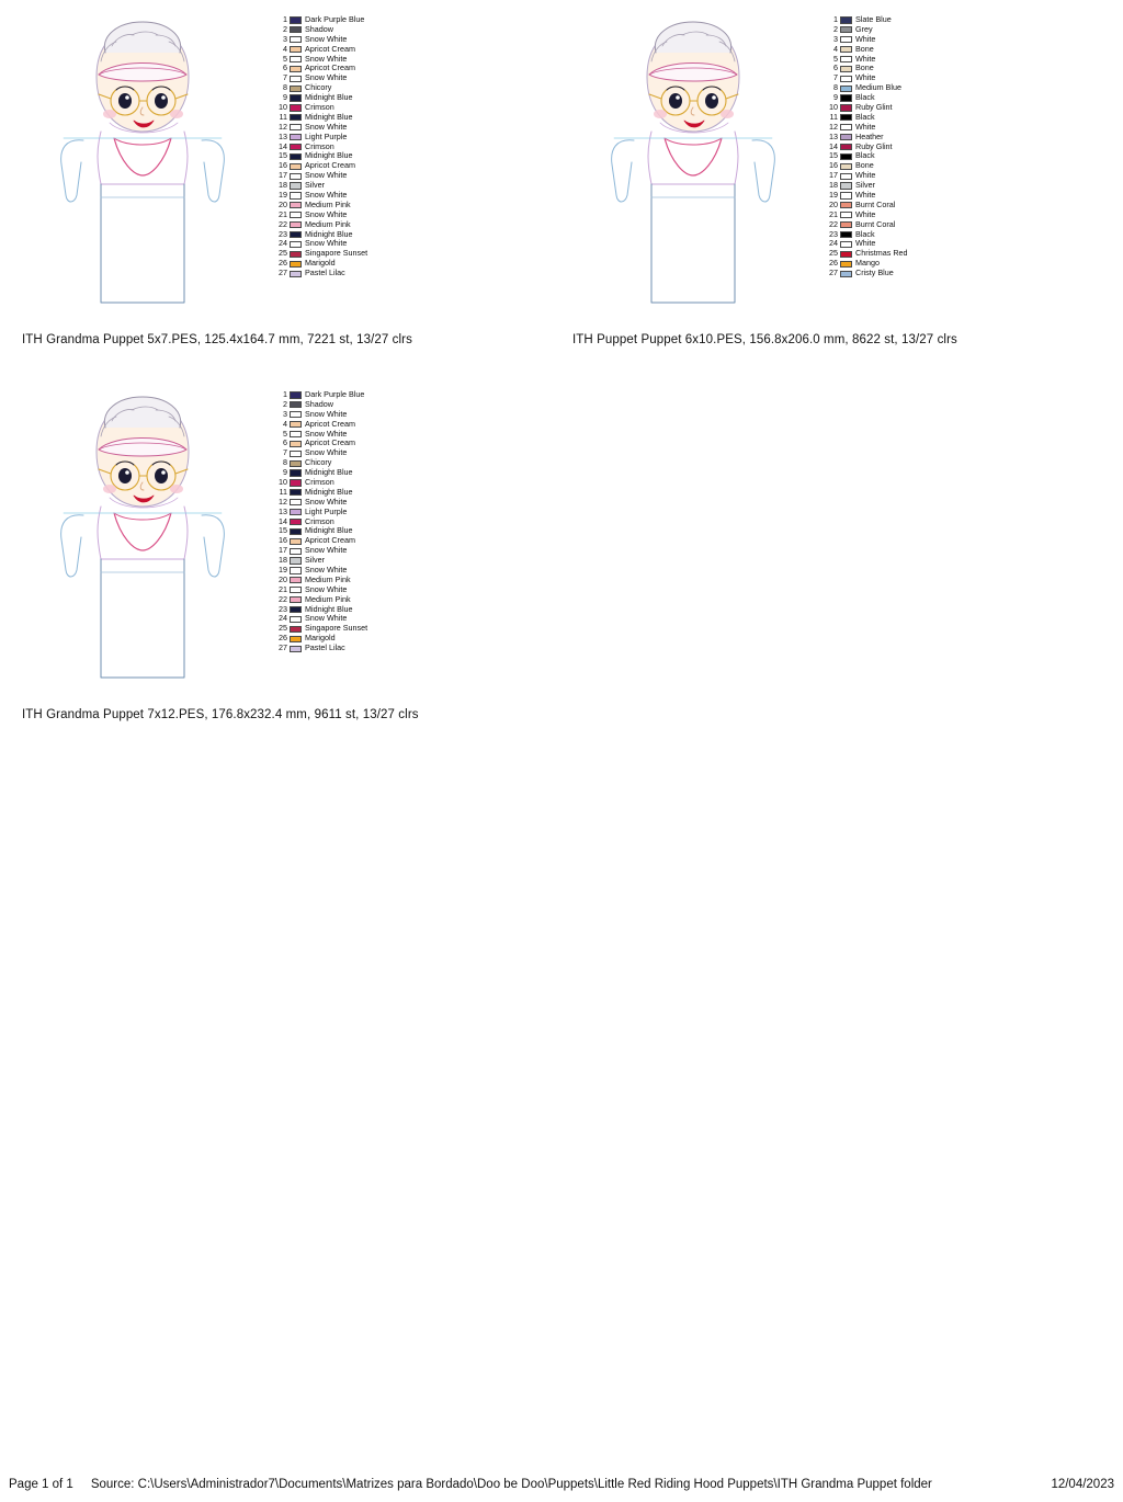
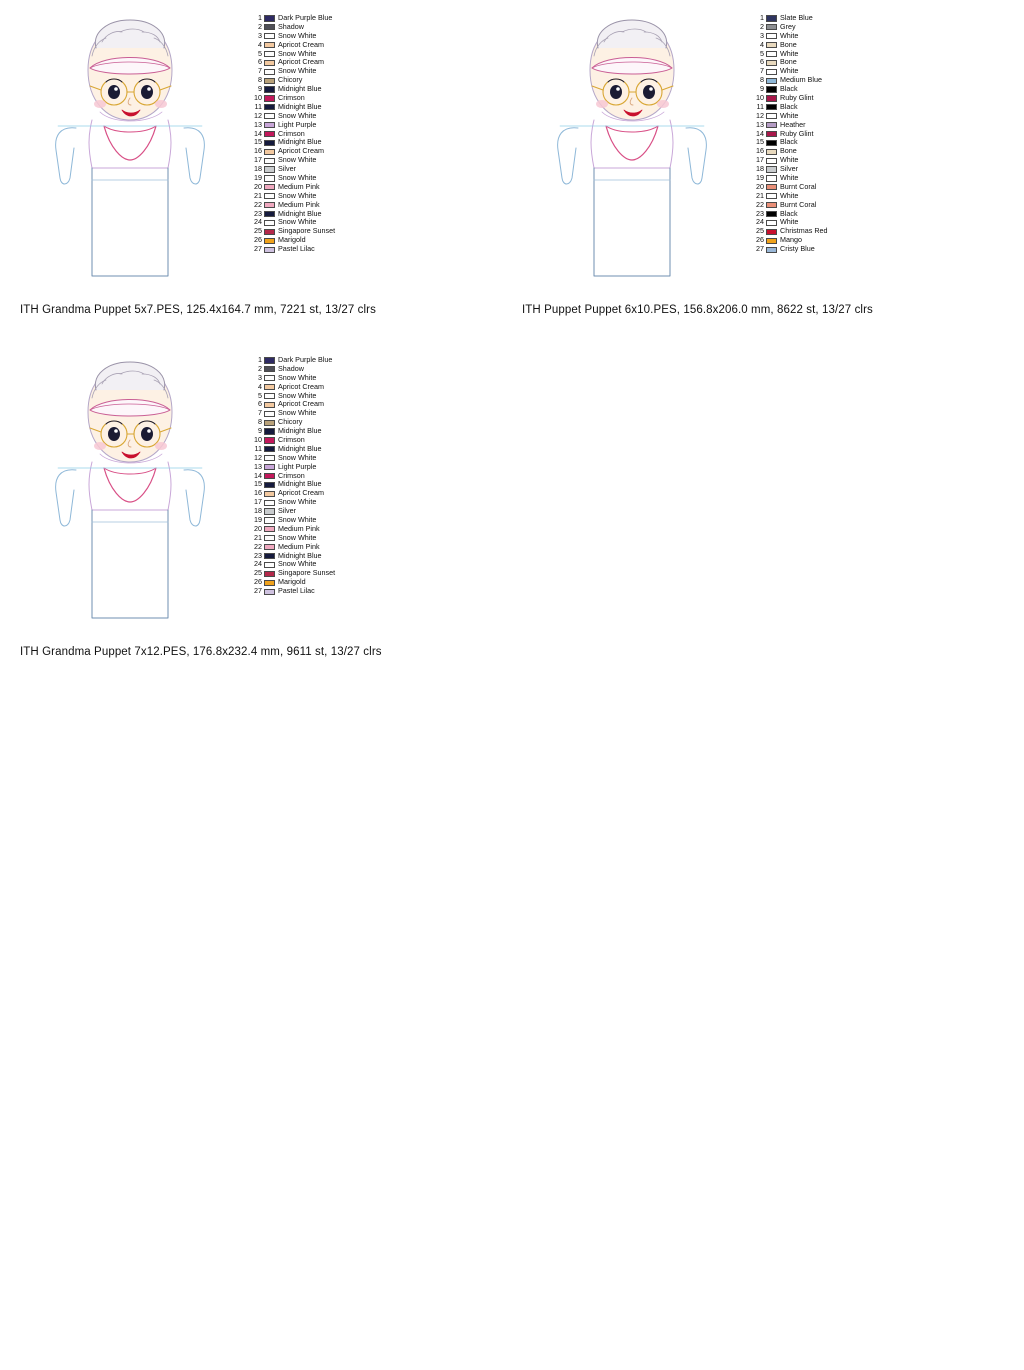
  1
  Dark Purple Blue
  2
  Shadow
  3
  Snow White
  4
  Apricot Cream
  5
  Snow White
  6
  Apricot Cream
  7
  Snow White
  8
  Chicory
  9
  Midnight Blue
  10
  Crimson
  11
  Midnight Blue
  12
  Snow White
  13
  Light Purple
  14
  Crimson
  15
  Midnight Blue
  16
  Apricot Cream
  17
  Snow White
  18
  Silver
  19
  Snow White
  20
  Medium Pink
  21
  Snow White
  22
  Medium Pink
  23
  Midnight Blue
  24
  Snow White
  25
  Singapore Sunset
  26
  Marigold
  27
  Pastel Lilac
  ITH Grandma Puppet 5x7.PES, 125.4x164.7 mm, 7221 st, 13/27 clrs
  1
  Slate Blue
  2
  Grey
  3
  White
  4
  Bone
  5
  White
  6
  Bone
  7
  White
  8
  Medium Blue
  9
  Black
  10
  Ruby Glint
  11
  Black
  12
  White
  13
  Heather
  14
  Ruby Glint
  15
  Black
  16
  Bone
  17
  White
  18
  Silver
  19
  White
  20
  Burnt Coral
  21
  White
  22
  Burnt Coral
  23
  Black
  24
  White
  25
  Christmas Red
  26
  Mango
  27
  Cristy Blue
  ITH Puppet Puppet 6x10.PES, 156.8x206.0 mm, 8622 st, 13/27 clrs
  1
  Dark Purple Blue
  2
  Shadow
  3
  Snow White
  4
  Apricot Cream
  5
  Snow White
  6
  Apricot Cream
  7
  Snow White
  8
  Chicory
  9
  Midnight Blue
  10
  Crimson
  11
  Midnight Blue
  12
  Snow White
  13
  Light Purple
  14
  Crimson
  15
  Midnight Blue
  16
  Apricot Cream
  17
  Snow White
  18
  Silver
  19
  Snow White
  20
  Medium Pink
  21
  Snow White
  22
  Medium Pink
  23
  Midnight Blue
  24
  Snow White
  25
  Singapore Sunset
  26
  Marigold
  27
  Pastel Lilac
  ITH Grandma Puppet 7x12.PES, 176.8x232.4 mm, 9611 st, 13/27 clrs
- Page 1 of 1
- Source: C:\Users\Administrador7\Documents\Matrizes para Bordado\Doo be Doo\Puppets\Little Red Riding Hood Puppets\ITH Grandma Puppet folder
- 12/04/2023
